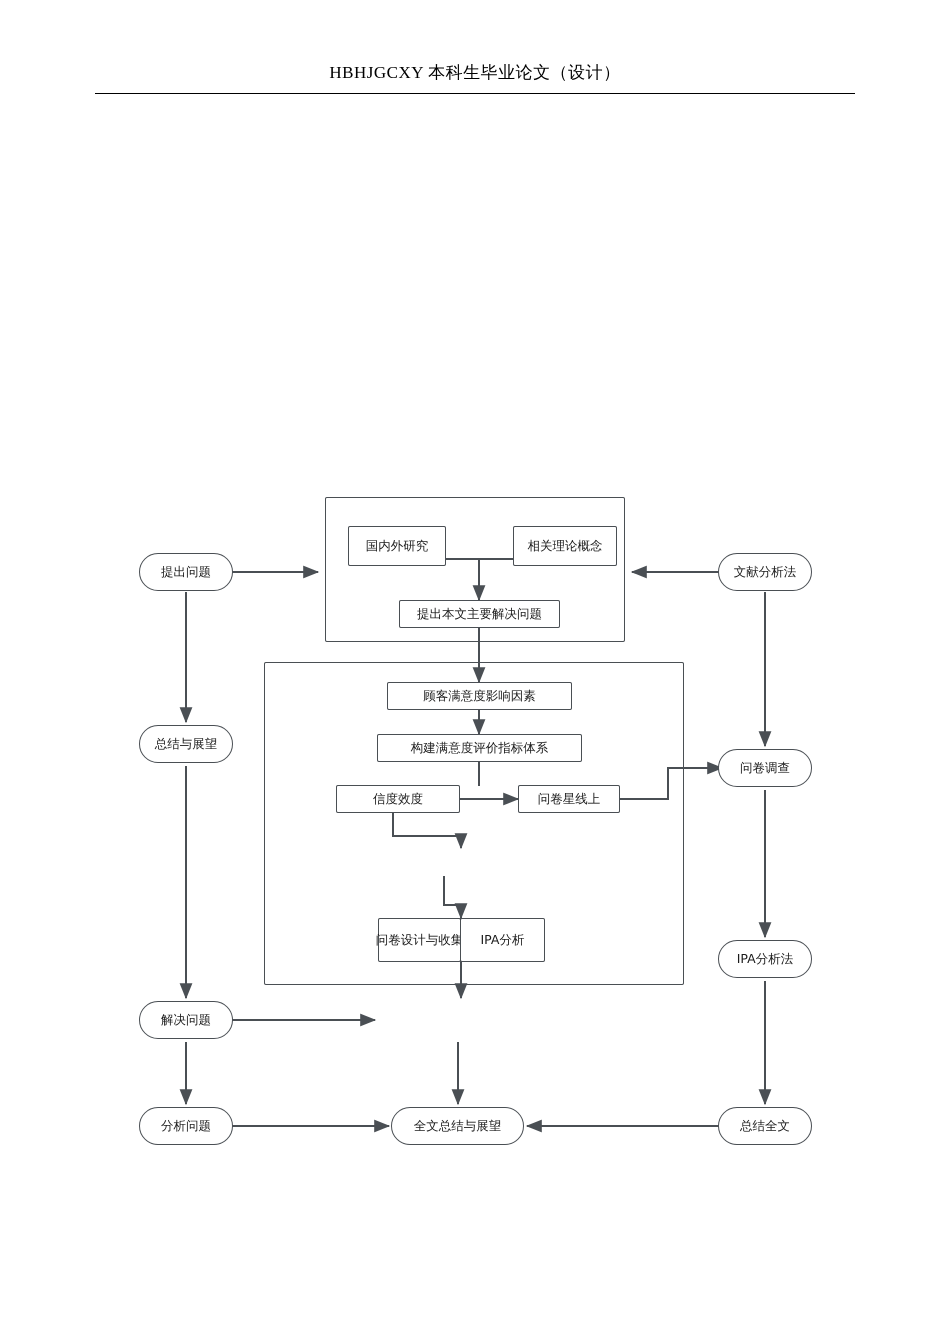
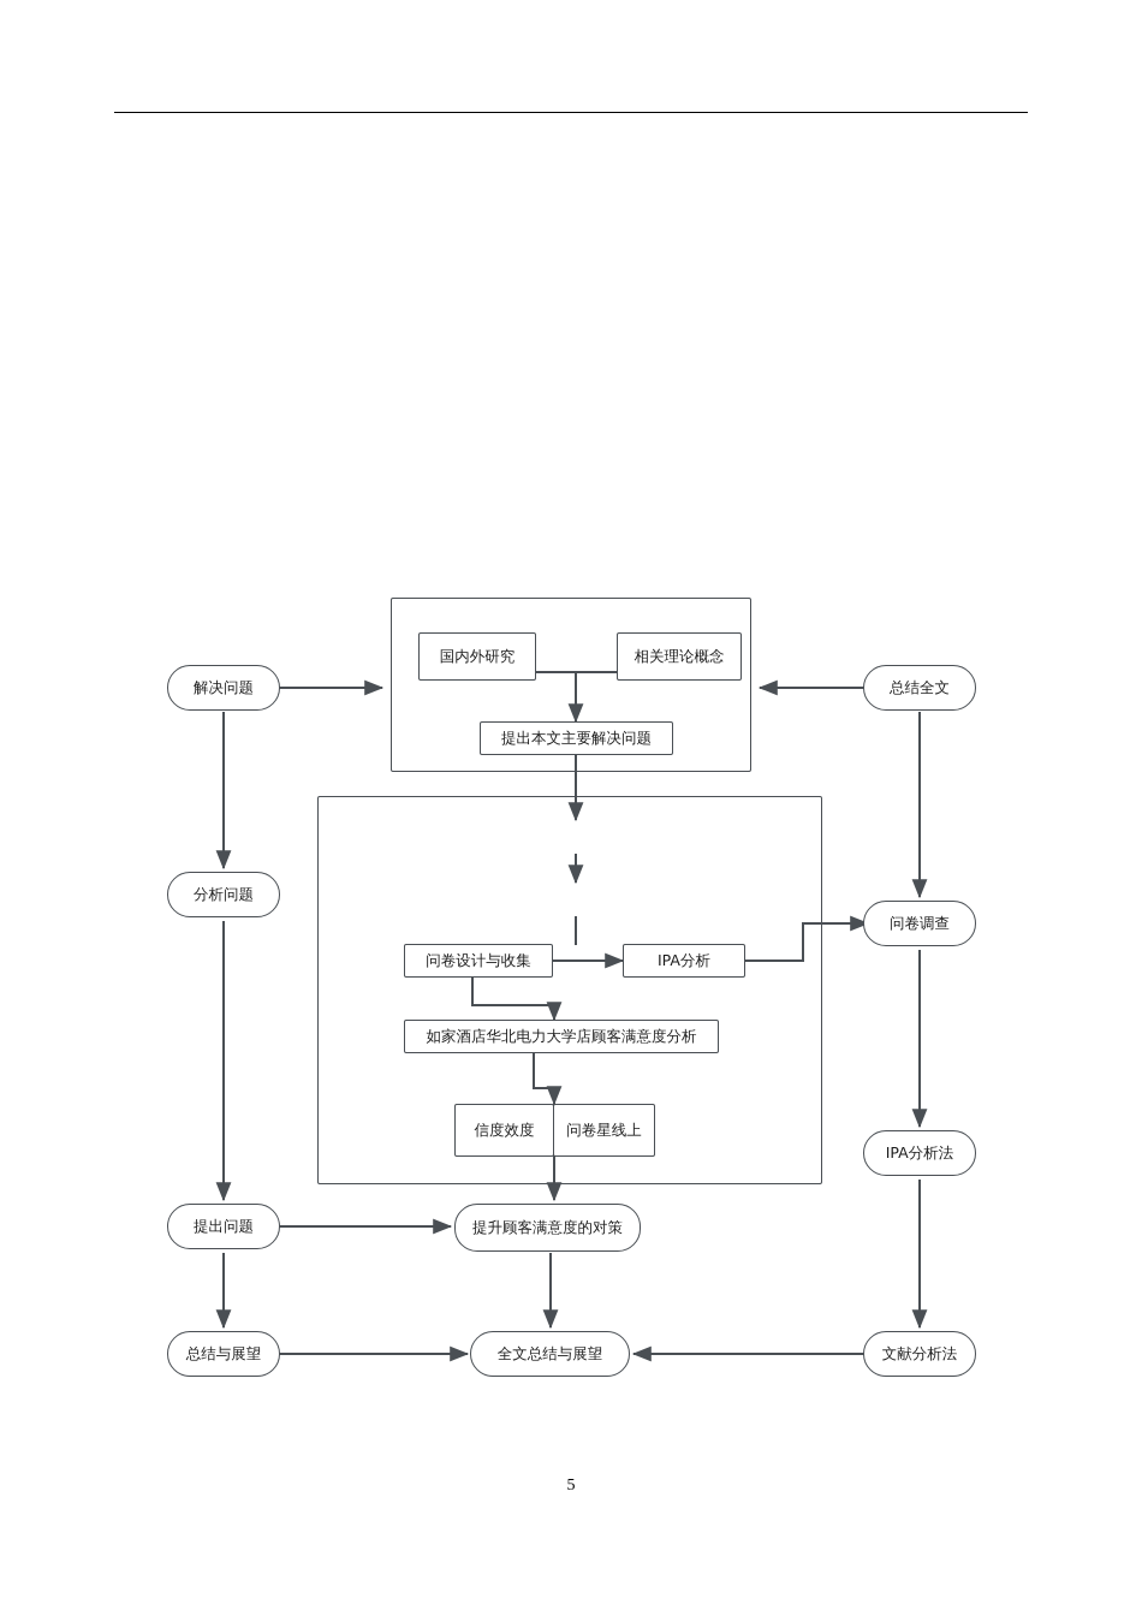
- HBHJGCXY 本科生毕业论文（设计）
- 提出问题
+ 解决问题
- 总结与展望
+ 分析问题
- 解决问题
+ 提出问题
- 分析问题
+ 总结与展望
- 文献分析法
+ 总结全文
  问卷调查
  IPA分析法
- 总结全文
+ 文献分析法
  国内外研究
  相关理论概念
  提出本文主要解决问题
- 顾客满意度影响因素
- 构建满意度评价指标体系
- 信度效度
+ 问卷设计与收集
- 问卷星线上
+ IPA分析
+ 如家酒店华北电力大学店顾客满意度分析
- 问卷设计与收集
+ 信度效度
- IPA分析
+ 问卷星线上
+ 提升顾客满意度的对策
  全文总结与展望
+ 5
